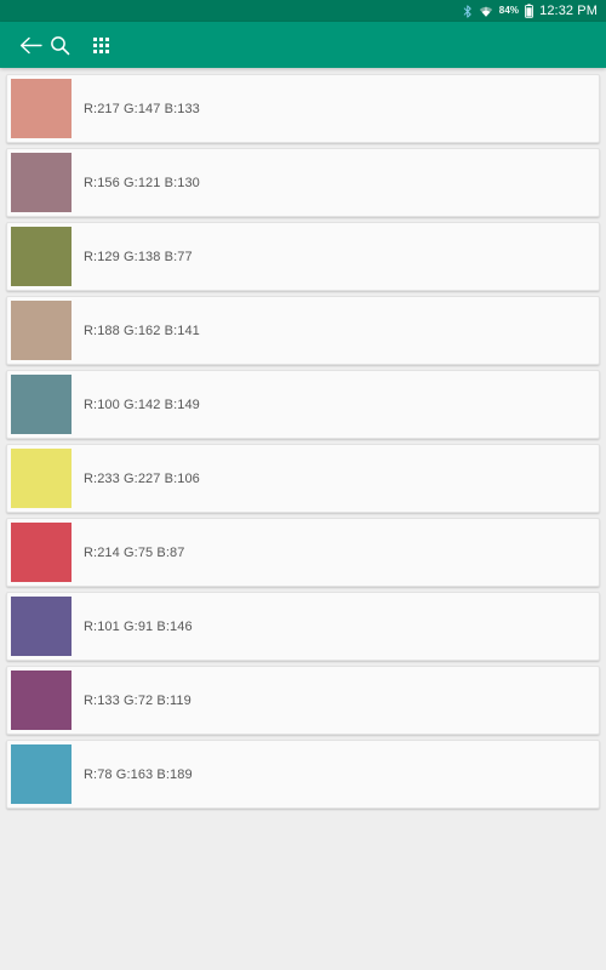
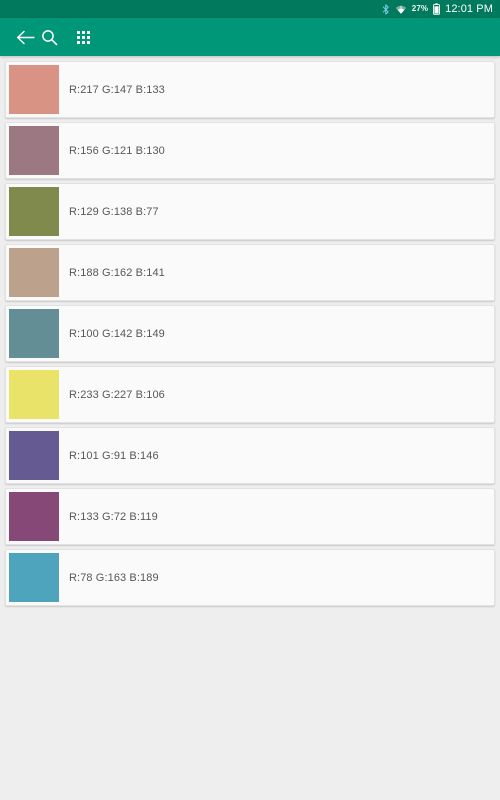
- 84%
+ 27%
- 12:32 PM
+ 12:01 PM
  R:217 G:147 B:133
  R:156 G:121 B:130
  R:129 G:138 B:77
  R:188 G:162 B:141
  R:100 G:142 B:149
  R:233 G:227 B:106
- R:214 G:75 B:87
  R:101 G:91 B:146
  R:133 G:72 B:119
  R:78 G:163 B:189
